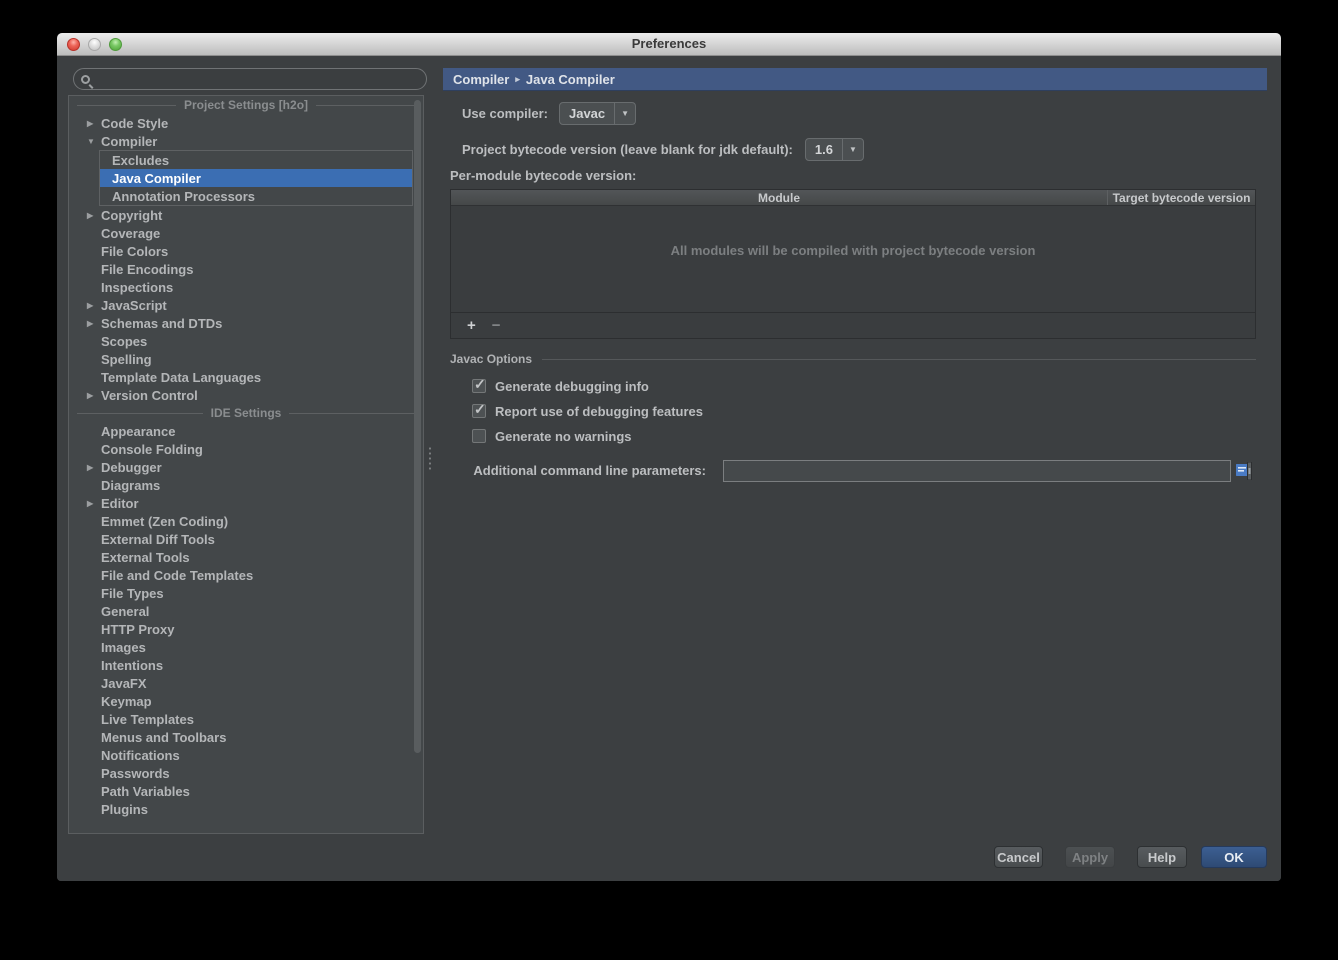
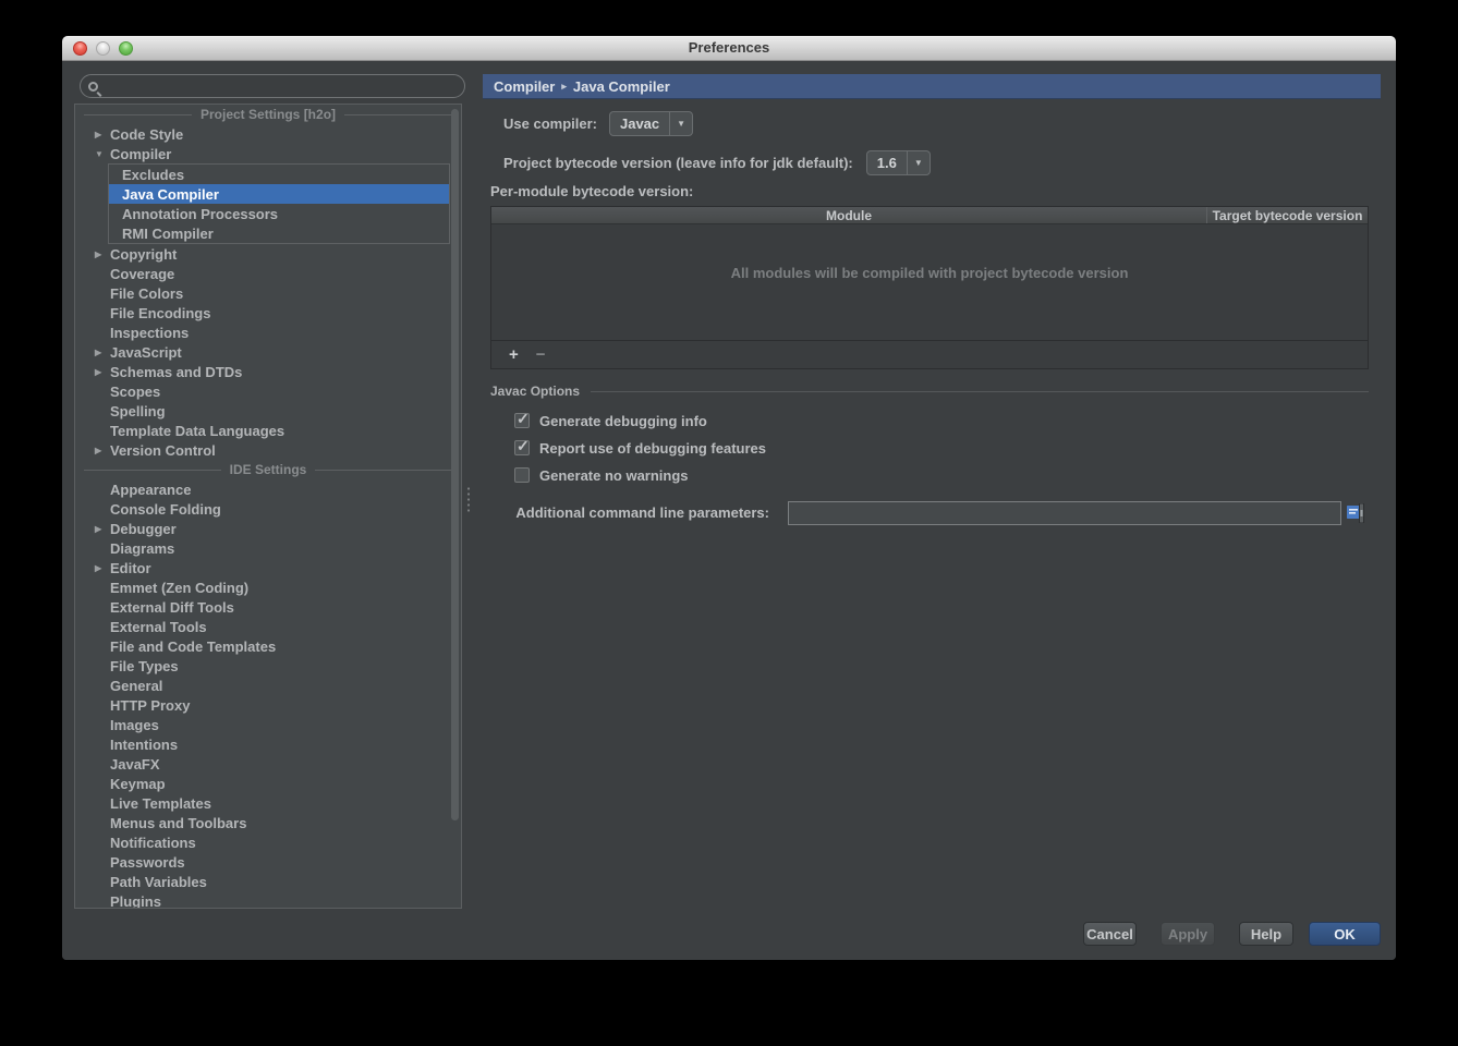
  Preferences
  Project Settings [h2o]
  ▶
  Code Style
  ▼
  Compiler
  Excludes
  Java Compiler
  Annotation Processors
+ RMI Compiler
  ▶
  Copyright
  Coverage
  File Colors
  File Encodings
  Inspections
  ▶
  JavaScript
  ▶
  Schemas and DTDs
  Scopes
  Spelling
  Template Data Languages
  ▶
  Version Control
  IDE Settings
  Appearance
  Console Folding
  ▶
  Debugger
  Diagrams
  ▶
  Editor
  Emmet (Zen Coding)
  External Diff Tools
  External Tools
  File and Code Templates
  File Types
  General
  HTTP Proxy
  Images
  Intentions
  JavaFX
  Keymap
  Live Templates
  Menus and Toolbars
  Notifications
  Passwords
  Path Variables
  Plugins
  Compiler
  ▸
  Java Compiler
  Use compiler:
  Javac
  ▼
- Project bytecode version (leave blank for jdk default):
+ Project bytecode version (leave info for jdk default):
  1.6
  ▼
  Per-module bytecode version:
  Module
  Target bytecode version
  All modules will be compiled with project bytecode version
  +
  −
  Javac Options
  Generate debugging info
  Report use of debugging features
  Generate no warnings
  Additional command line parameters:
  Cancel
  Apply
  Help
  OK
